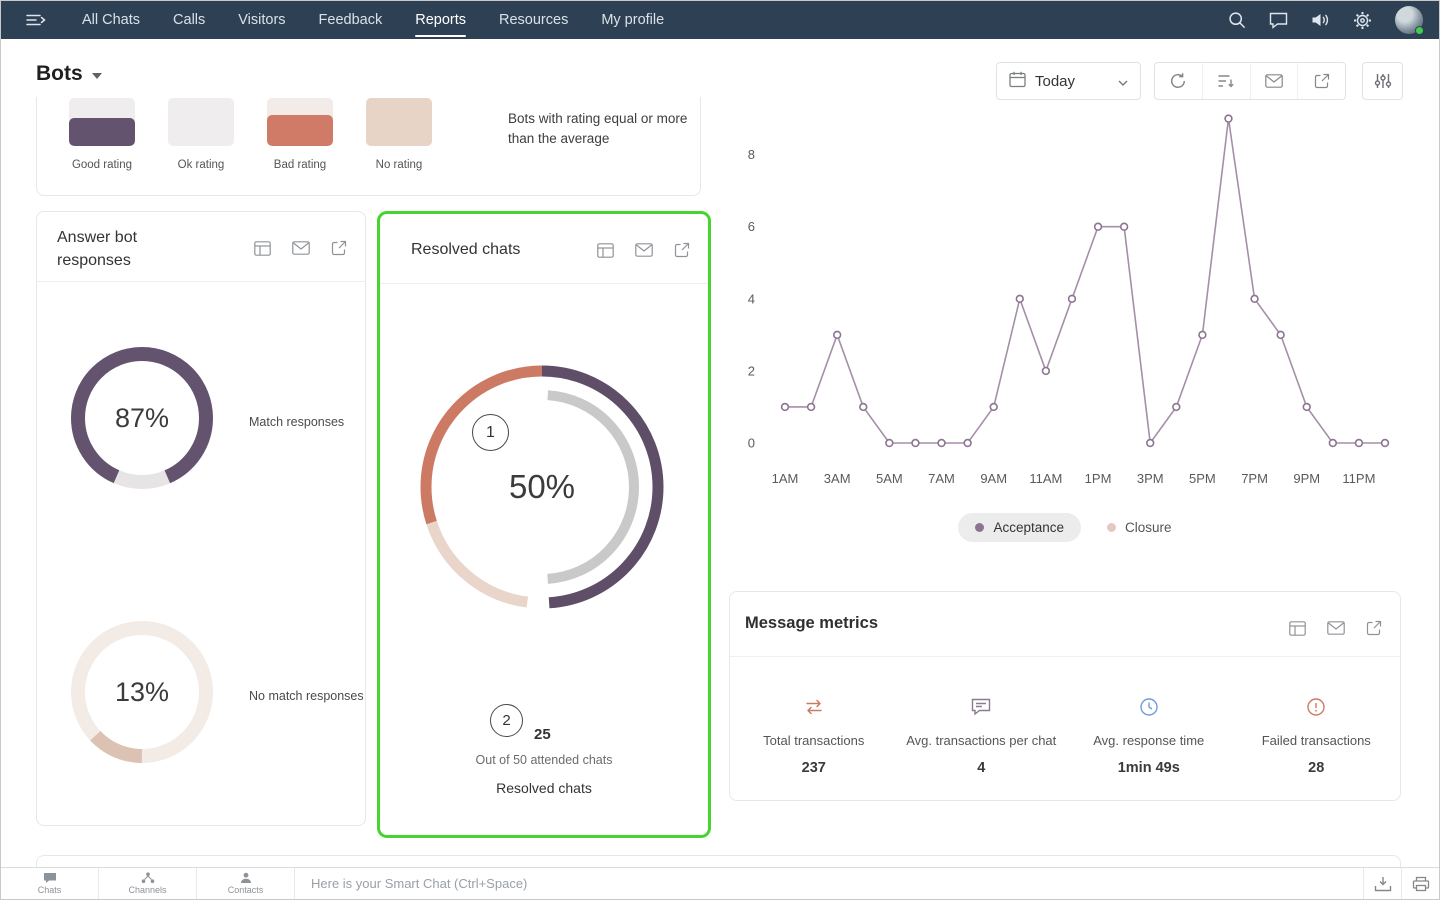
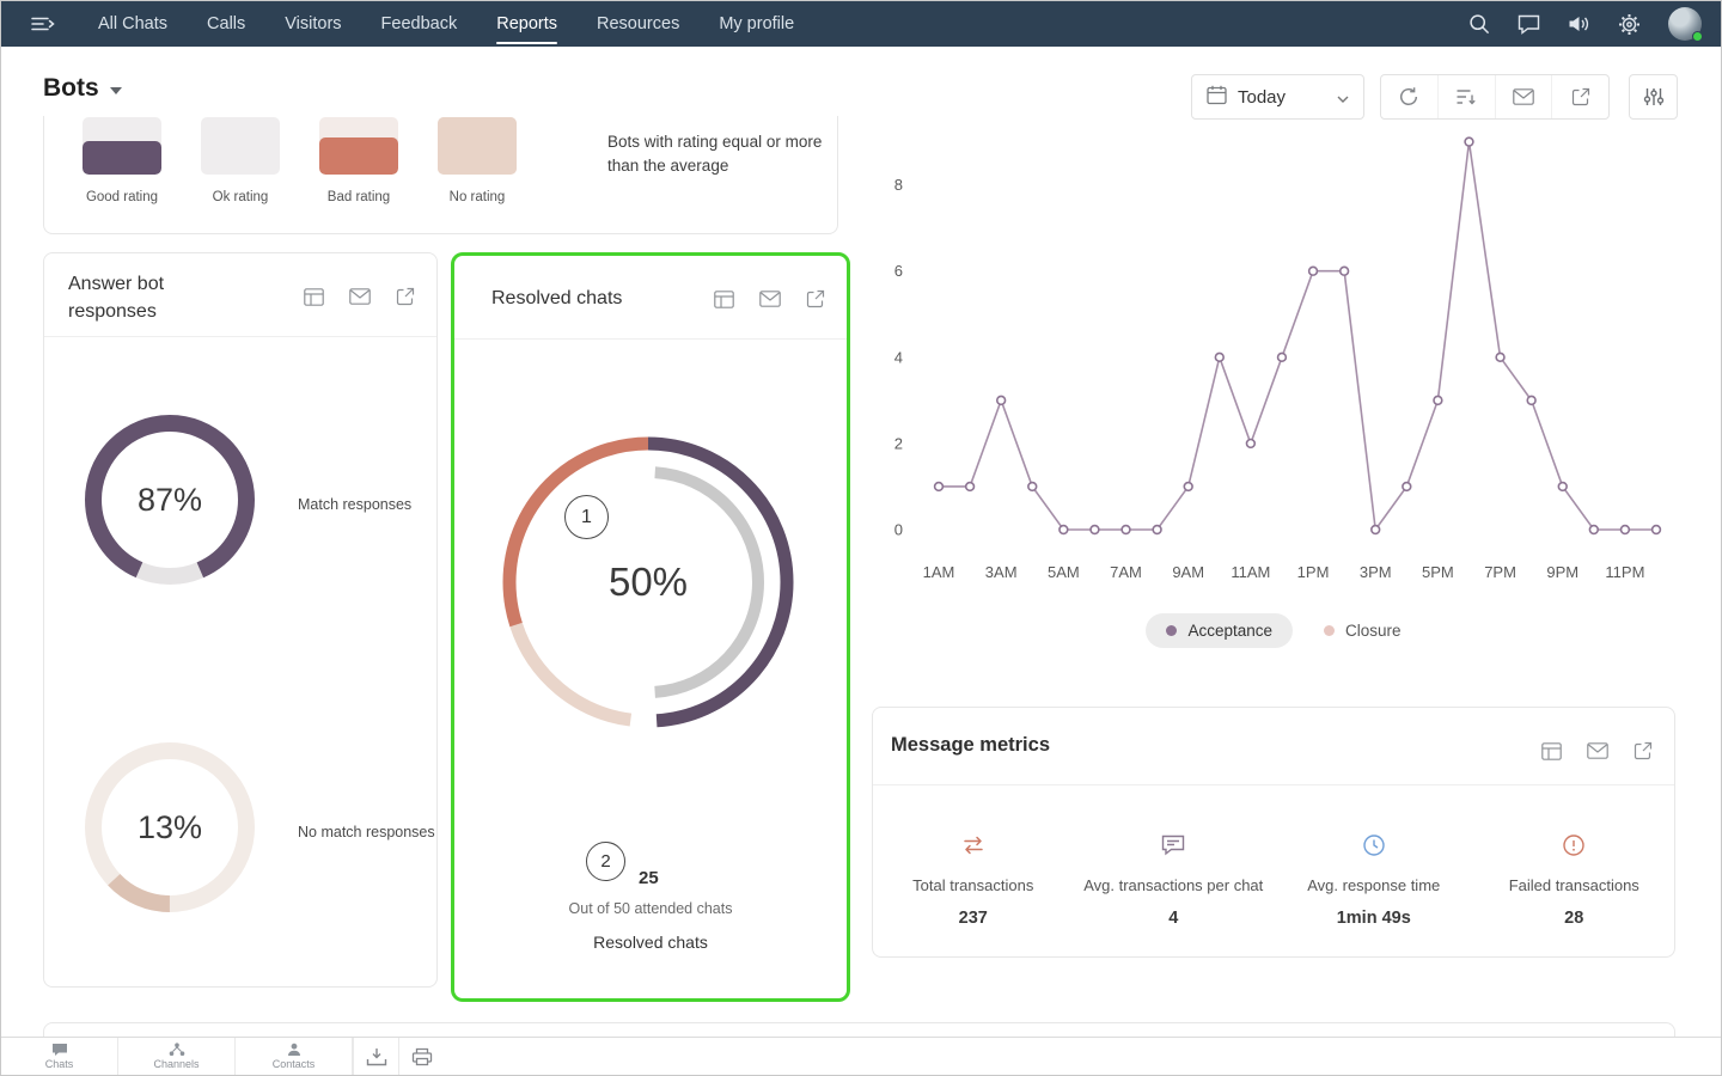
  All Chats
  Calls
  Visitors
  Feedback
  Reports
  Resources
  My profile
  Bots
  Today
  Good rating
  Ok rating
  Bad rating
  No rating
  Bots with rating equal or more than the average
  Answer bot responses
  87%
  Match responses
  13%
  No match responses
  Resolved chats
  50%
  1
  2
  25
  Out of 50 attended chats
  Resolved chats
  0
  2
  4
  6
  8
  1AM
  3AM
  5AM
  7AM
  9AM
  11AM
  1PM
  3PM
  5PM
  7PM
  9PM
  11PM
  Acceptance
  Closure
  Message metrics
  Total transactions
  237
  Avg. transactions per chat
  4
  Avg. response time
  1min 49s
  Failed transactions
  28
  Chats
  Channels
  Contacts
- Here is your Smart Chat (Ctrl+Space)
